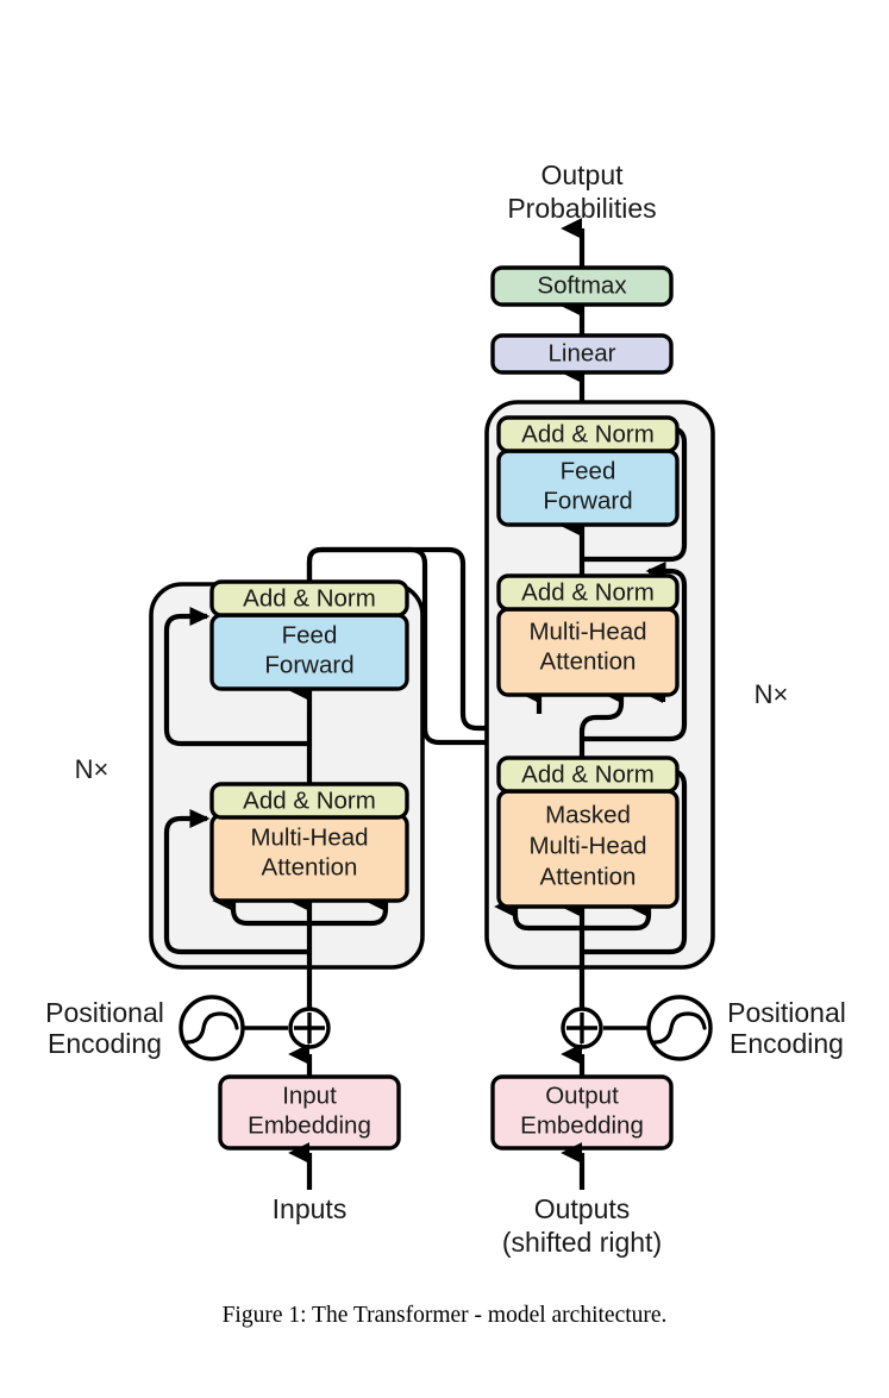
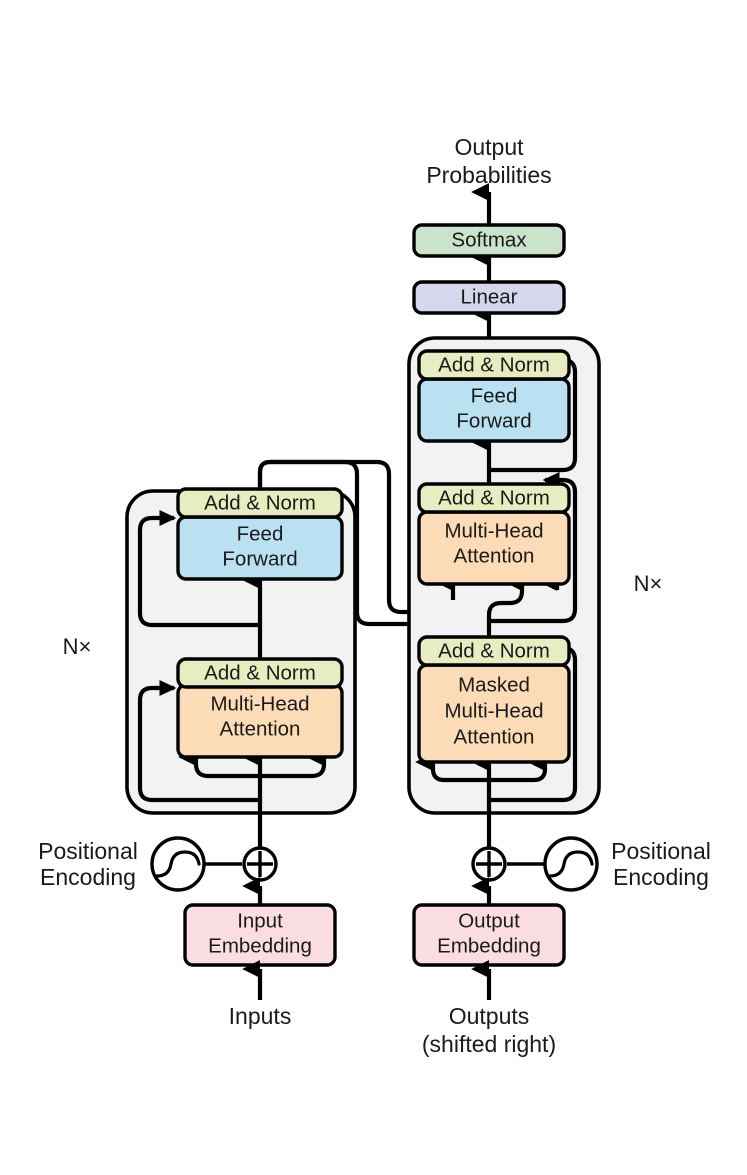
  Multi-Head
  Attention
  Add & Norm
  Feed
  Forward
  Add & Norm
  N×
  Positional
  Encoding
  Input
  Embedding
  Inputs
  Masked
  Multi-Head
  Attention
  Add & Norm
  Multi-Head
  Attention
  Add & Norm
  Feed
  Forward
  Add & Norm
  N×
  Positional
  Encoding
  Output
  Embedding
  Outputs
  (shifted right)
  Linear
  Softmax
  Output
  Probabilities
- Figure 1: The Transformer - model architecture.
